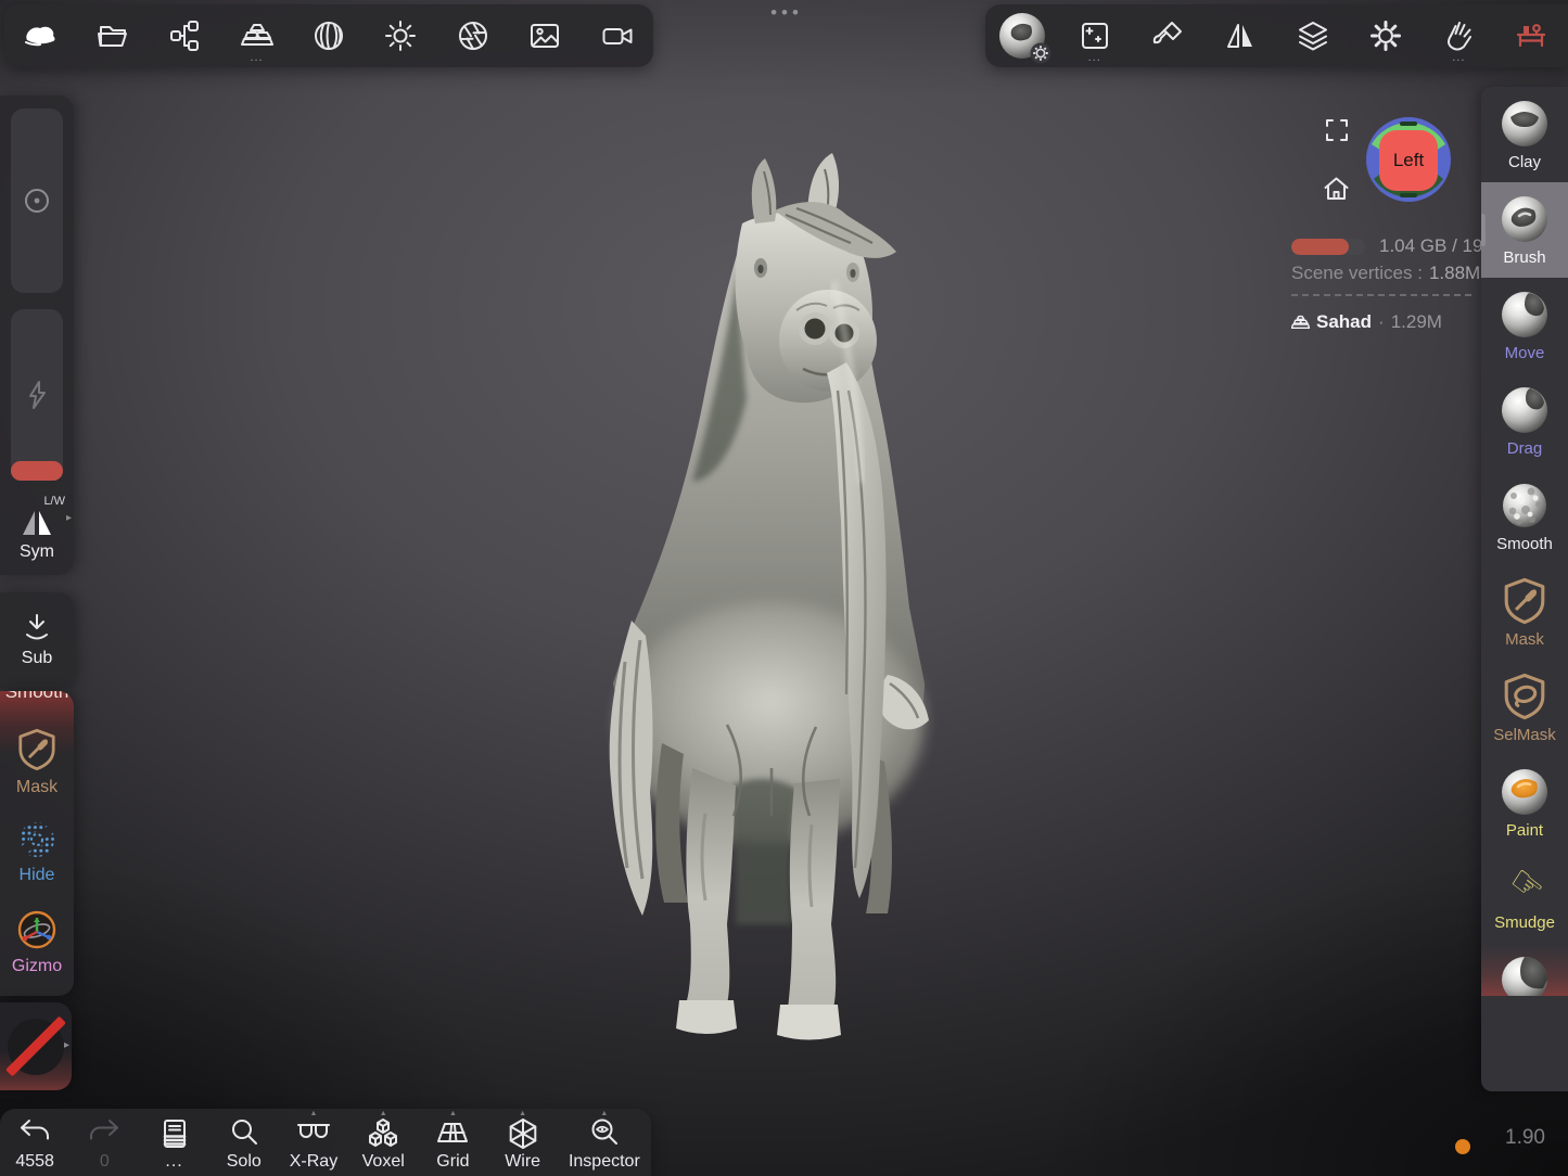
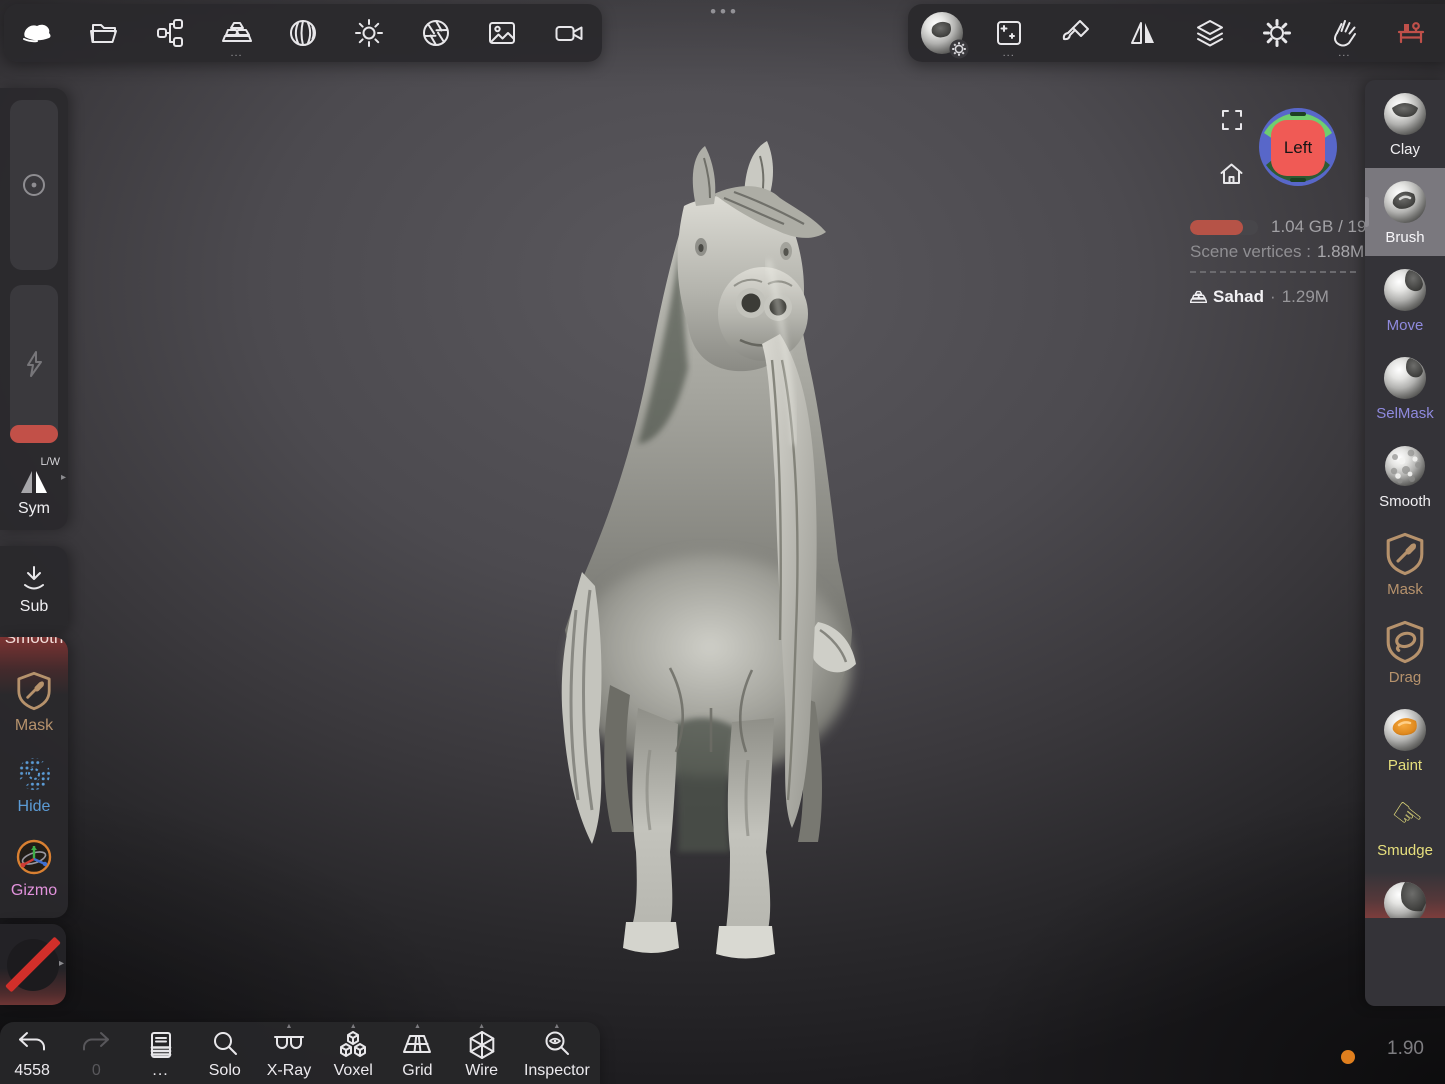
  •••
  ...
  ...
  ...
  Left
  1.04 GB / 19
  Scene vertices : 1.88M
  Sahad
  ·
  1.29M
  Clay
  Brush
  Move
- Drag
+ SelMask
  Smooth
  Mask
- SelMask
+ Drag
  Paint
  Smudge
  L/W
  ▸
  Sym
  Sub
  Smooth
  Mask
  Hide
  Gizmo
  ▸
  4558
  0
  ...
  Solo
  X-Ray
  Voxel
  Grid
  Wire
  Inspector
  1.90
